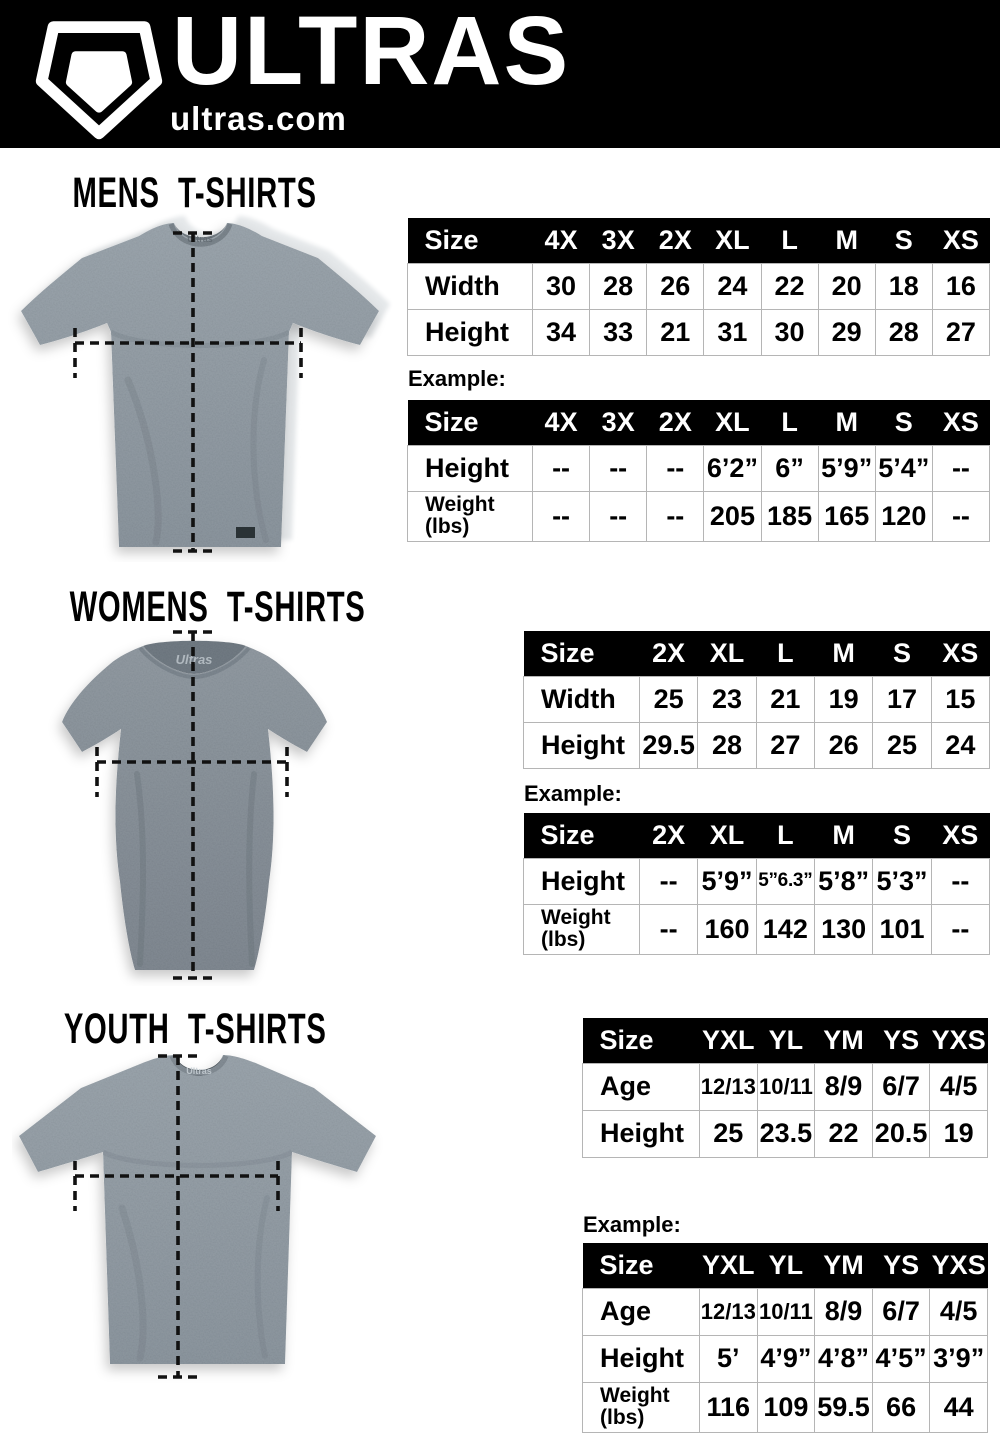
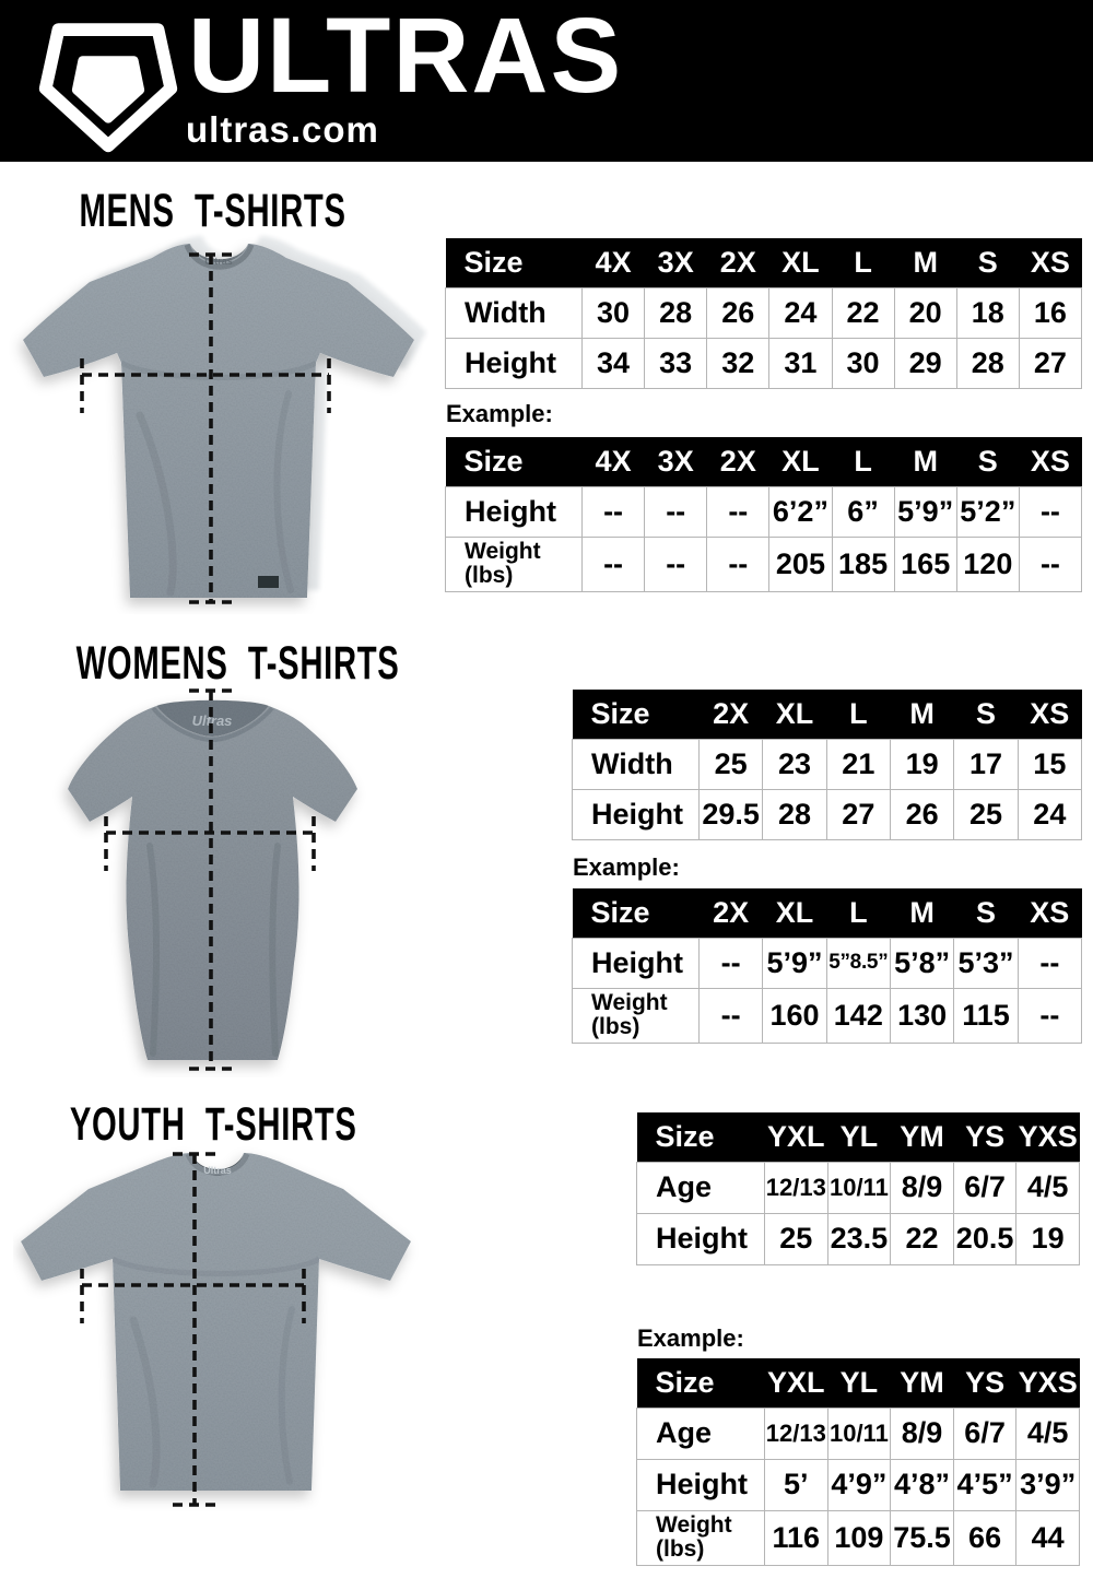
  ULTRAS
  ultras.com
  MENS T-SHIRTS
  Ultras
  Size	4X	3X	2X	XL	L	M	S	XS
  Width	30	28	26	24	22	20	18	16
- Height	34	33	21	31	30	29	28	27
+ Height	34	33	32	31	30	29	28	27
  Example:
  Size	4X	3X	2X	XL	L	M	S	XS
- Height	--	--	--	6’2”	6”	5’9”	5’4”	--
+ Height	--	--	--	6’2”	6”	5’9”	5’2”	--
  Weight (lbs)	--	--	--	205	185	165	120	--
  WOMENS T-SHIRTS
  Ultras
  Size	2X	XL	L	M	S	XS
  Width	25	23	21	19	17	15
  Height	29.5	28	27	26	25	24
  Example:
  Size	2X	XL	L	M	S	XS
- Height	--	5’9”	5”6.3”	5’8”	5’3”	--
+ Height	--	5’9”	5”8.5”	5’8”	5’3”	--
- Weight (lbs)	--	160	142	130	101	--
+ Weight (lbs)	--	160	142	130	115	--
  YOUTH T-SHIRTS
  Ultras
  Size	YXL	YL	YM	YS	YXS
  Age	12/13	10/11	8/9	6/7	4/5
  Height	25	23.5	22	20.5	19
  Example:
  Size	YXL	YL	YM	YS	YXS
  Age	12/13	10/11	8/9	6/7	4/5
  Height	5’	4’9”	4’8”	4’5”	3’9”
- Weight (lbs)	116	109	59.5	66	44
+ Weight (lbs)	116	109	75.5	66	44
